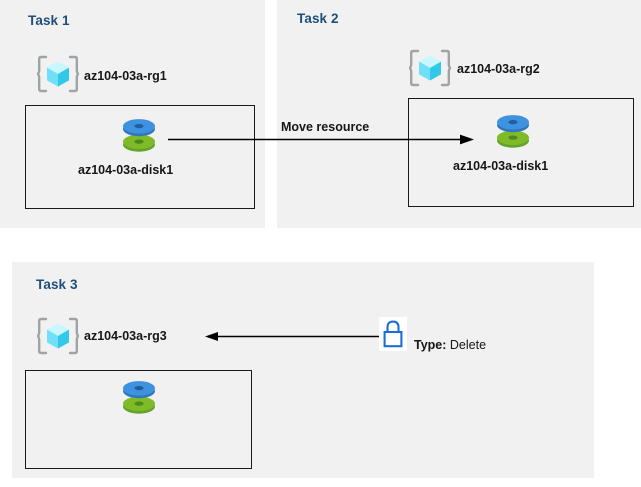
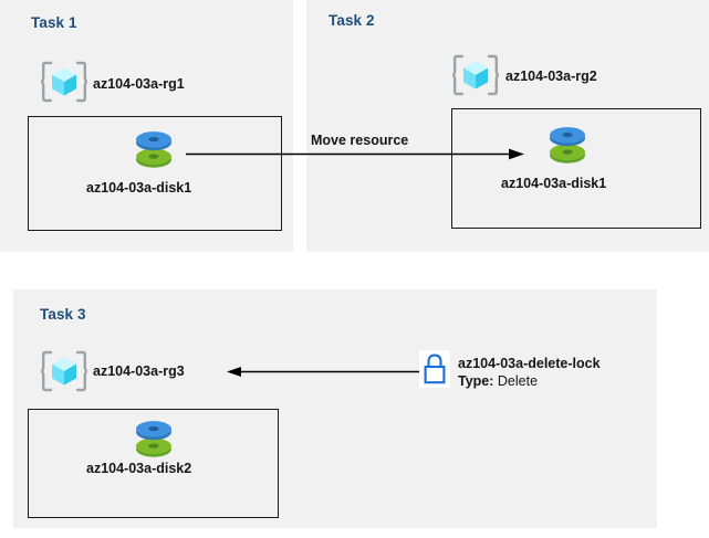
  Task 1
  az104-03a-rg1
  az104-03a-disk1
  Task 2
  az104-03a-rg2
  az104-03a-disk1
  Move resource
  Task 3
  az104-03a-rg3
+ az104-03a-disk2
+ az104-03a-delete-lock
  Type: Delete
